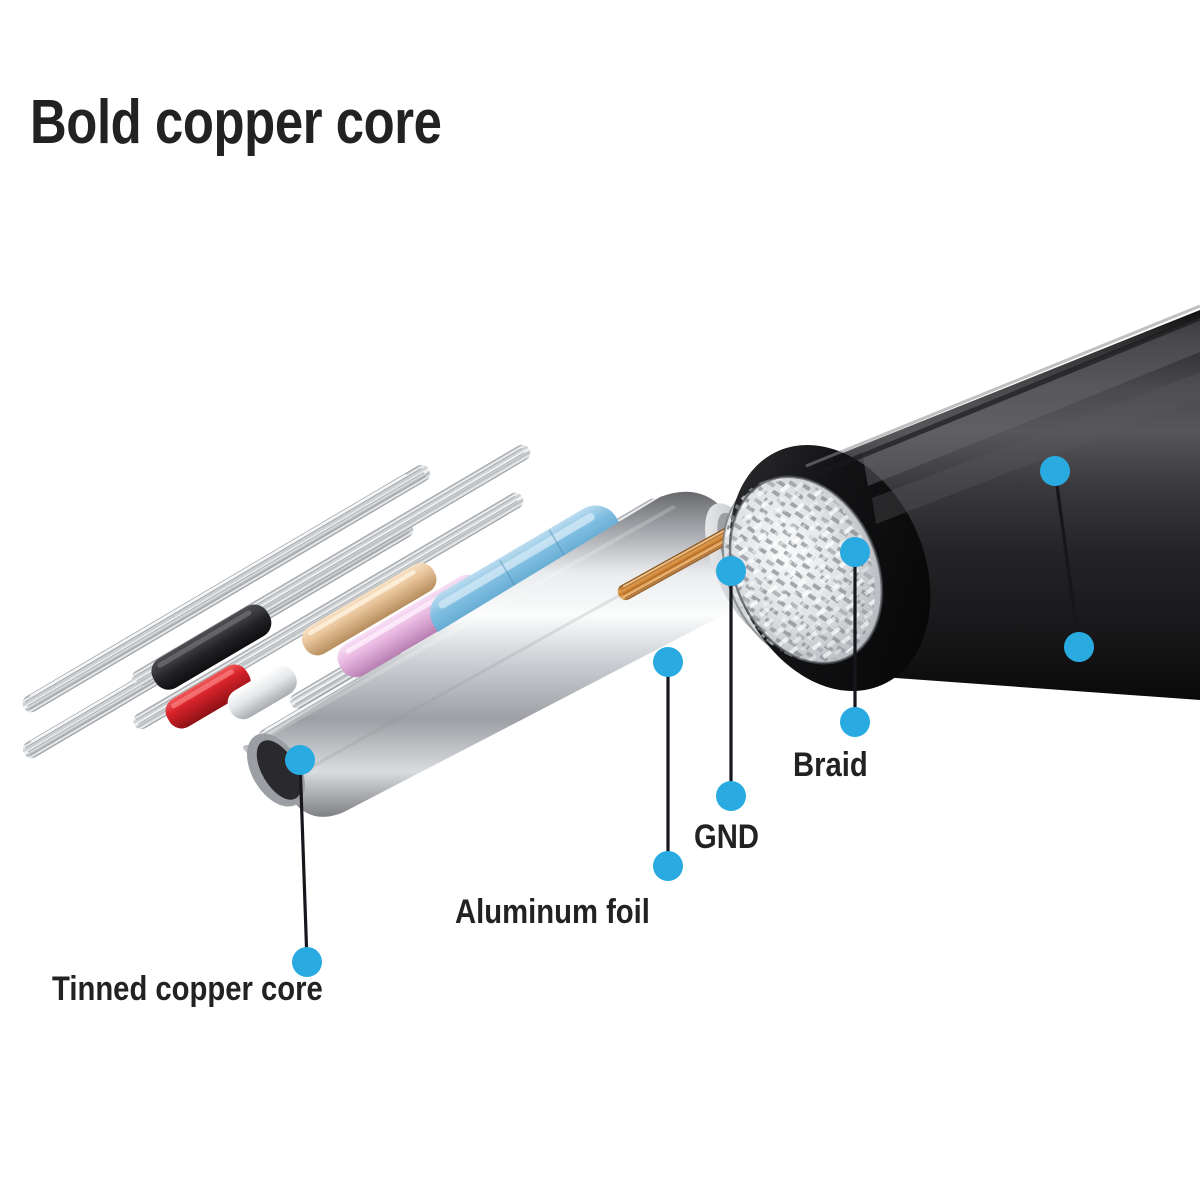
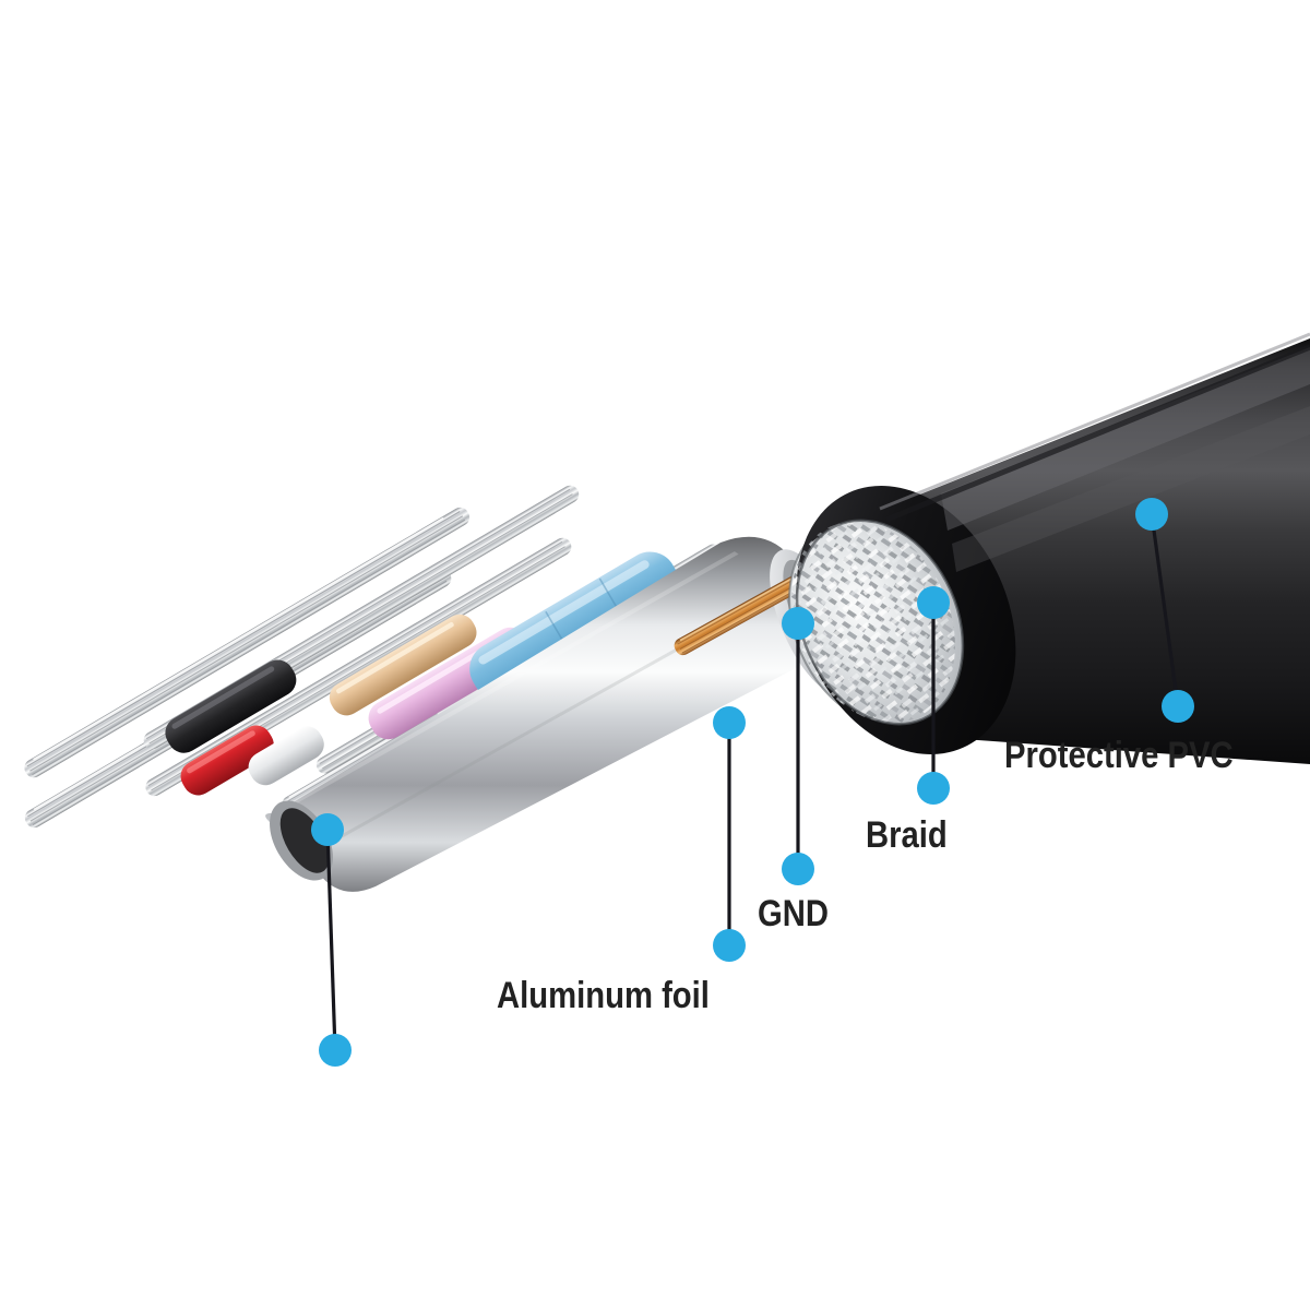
- Bold copper core
- Tinned copper core
  Aluminum foil
  GND
  Braid
+ Protective PVC
